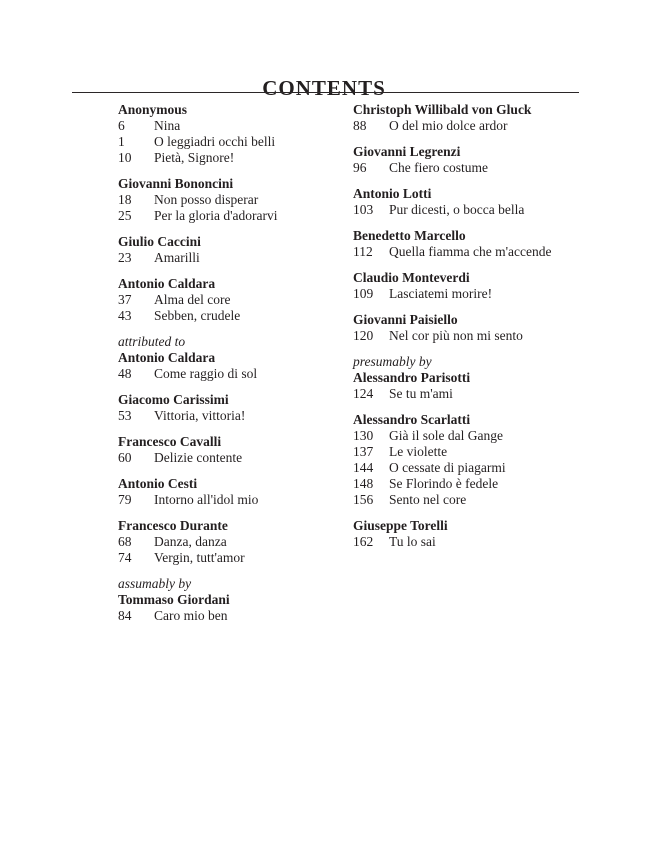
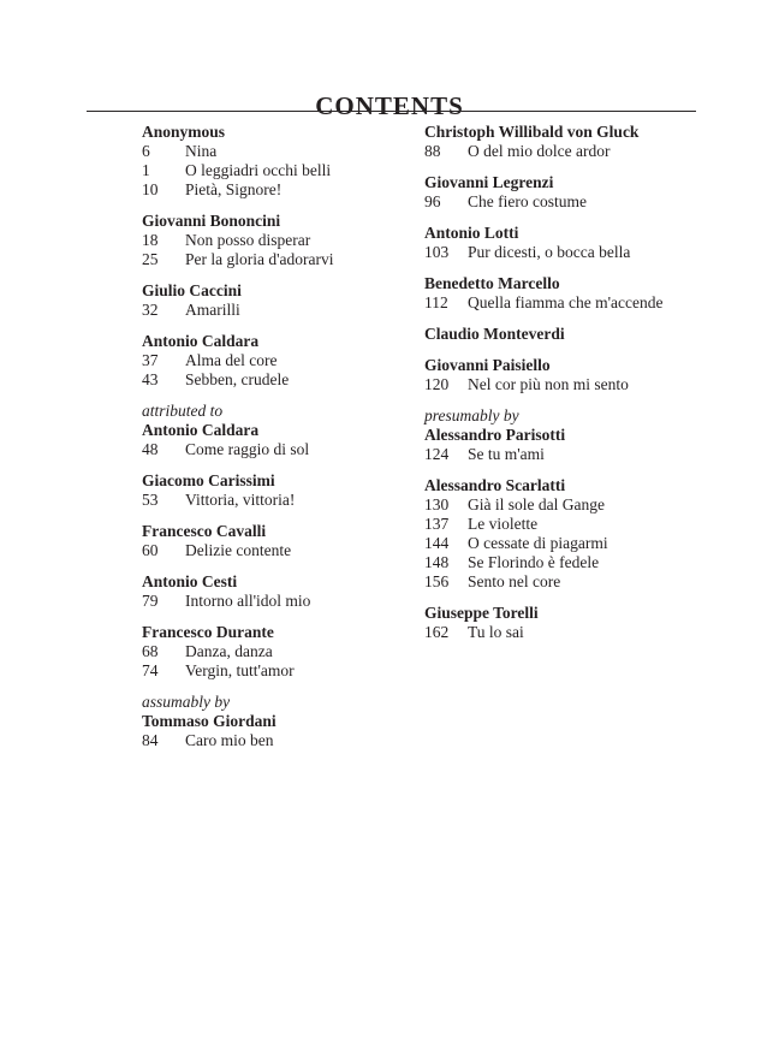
  CONTENTS
  Anonymous
  6
  Nina
  1
  O leggiadri occhi belli
  10
  Pietà, Signore!
  Giovanni Bononcini
  18
  Non posso disperar
  25
  Per la gloria d'adorarvi
  Giulio Caccini
- 23
+ 32
  Amarilli
  Antonio Caldara
  37
  Alma del core
  43
  Sebben, crudele
  attributed to
  Antonio Caldara
  48
  Come raggio di sol
  Giacomo Carissimi
  53
  Vittoria, vittoria!
  Francesco Cavalli
  60
  Delizie contente
  Antonio Cesti
  79
  Intorno all'idol mio
  Francesco Durante
  68
  Danza, danza
  74
  Vergin, tutt'amor
  assumably by
  Tommaso Giordani
  84
  Caro mio ben
  Christoph Willibald von Gluck
  88
  O del mio dolce ardor
  Giovanni Legrenzi
  96
  Che fiero costume
  Antonio Lotti
  103
  Pur dicesti, o bocca bella
  Benedetto Marcello
  112
  Quella fiamma che m'accende
  Claudio Monteverdi
- 109
- Lasciatemi morire!
  Giovanni Paisiello
  120
  Nel cor più non mi sento
  presumably by
  Alessandro Parisotti
  124
  Se tu m'ami
  Alessandro Scarlatti
  130
  Già il sole dal Gange
  137
  Le violette
  144
  O cessate di piagarmi
  148
  Se Florindo è fedele
  156
  Sento nel core
  Giuseppe Torelli
  162
  Tu lo sai
